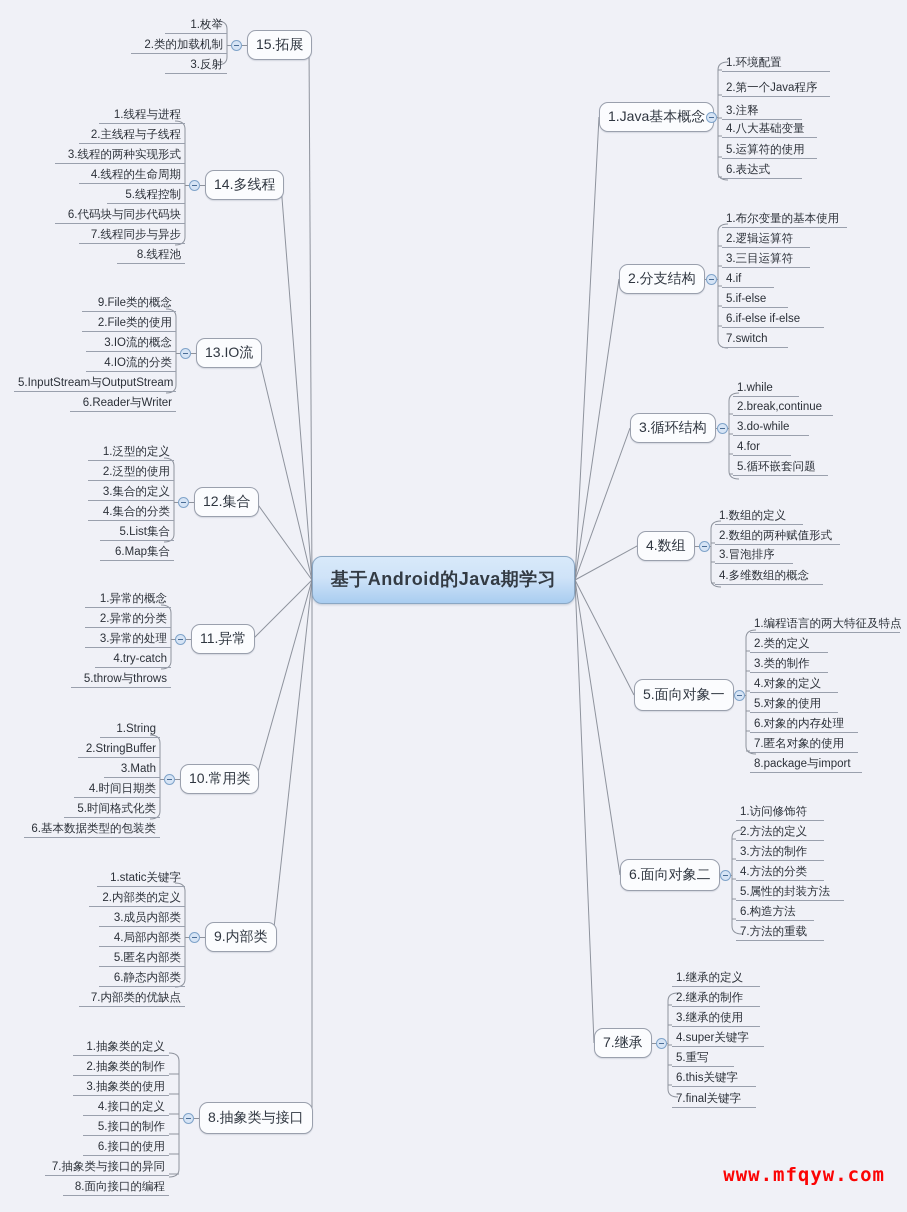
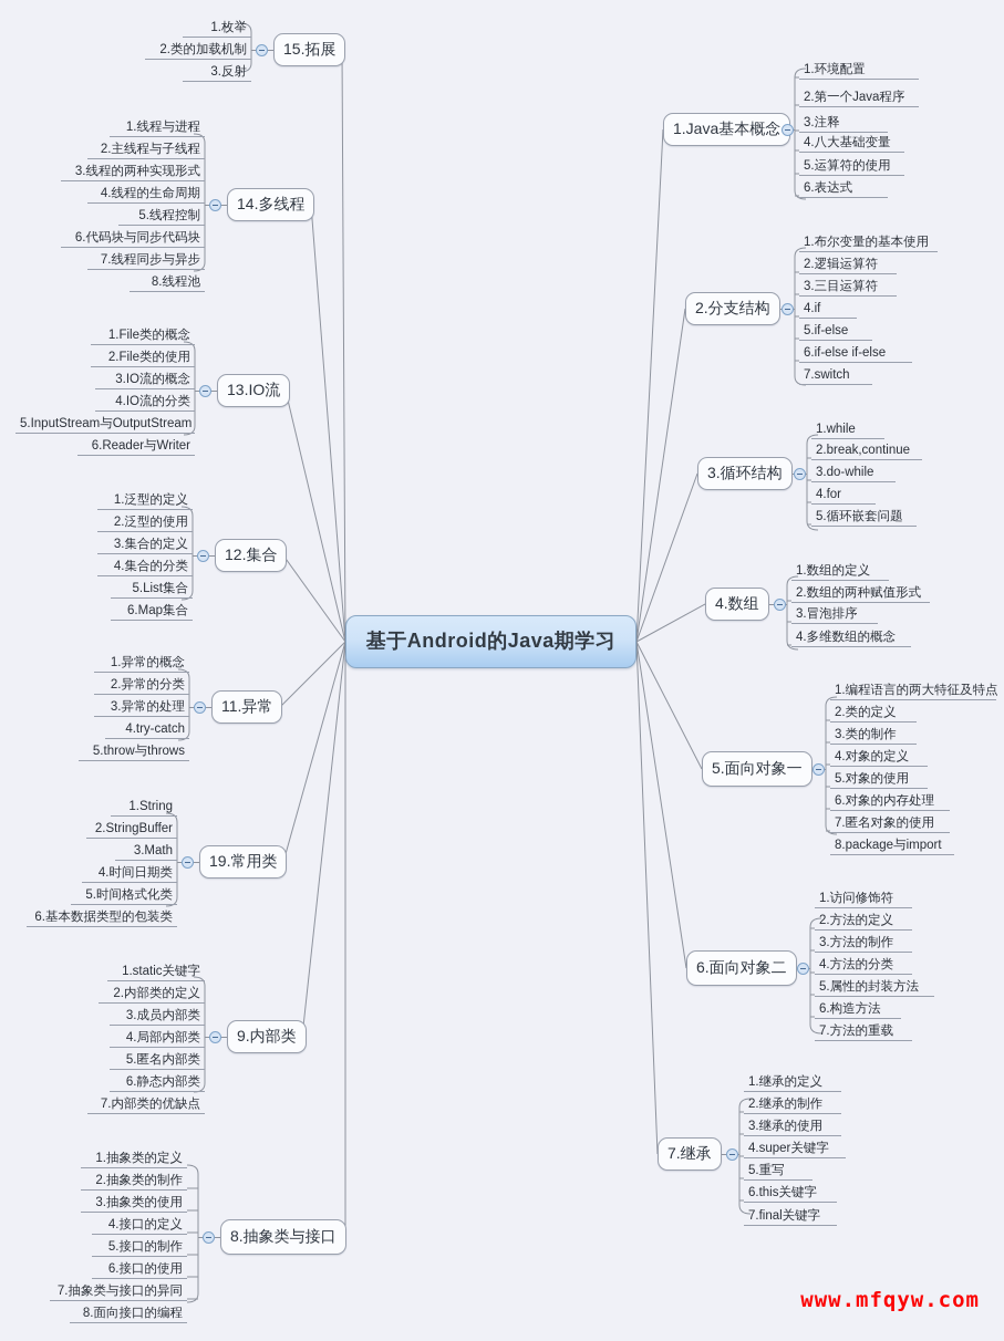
  基于Android的Java期学习
  1.Java基本概念
  1.环境配置
  2.第一个Java程序
  3.注释
  4.八大基础变量
  5.运算符的使用
  6.表达式
  2.分支结构
  1.布尔变量的基本使用
  2.逻辑运算符
  3.三目运算符
  4.if
  5.if-else
  6.if-else if-else
  7.switch
  3.循环结构
  1.while
  2.break,continue
  3.do-while
  4.for
  5.循环嵌套问题
  4.数组
  1.数组的定义
  2.数组的两种赋值形式
  3.冒泡排序
  4.多维数组的概念
  5.面向对象一
  1.编程语言的两大特征及特点
  2.类的定义
  3.类的制作
  4.对象的定义
  5.对象的使用
  6.对象的内存处理
  7.匿名对象的使用
  8.package与import
  6.面向对象二
  1.访问修饰符
  2.方法的定义
  3.方法的制作
  4.方法的分类
  5.属性的封装方法
  6.构造方法
  7.方法的重载
  7.继承
  1.继承的定义
  2.继承的制作
  3.继承的使用
  4.super关键字
  5.重写
  6.this关键字
  7.final关键字
  8.抽象类与接口
  1.抽象类的定义
  2.抽象类的制作
  3.抽象类的使用
  4.接口的定义
  5.接口的制作
  6.接口的使用
  7.抽象类与接口的异同
  8.面向接口的编程
  9.内部类
  1.static关键字
  2.内部类的定义
  3.成员内部类
  4.局部内部类
  5.匿名内部类
  6.静态内部类
  7.内部类的优缺点
- 10.常用类
+ 19.常用类
  1.String
  2.StringBuffer
  3.Math
  4.时间日期类
  5.时间格式化类
  6.基本数据类型的包装类
  11.异常
  1.异常的概念
  2.异常的分类
  3.异常的处理
  4.try-catch
  5.throw与throws
  12.集合
  1.泛型的定义
  2.泛型的使用
  3.集合的定义
  4.集合的分类
  5.List集合
  6.Map集合
  13.IO流
- 9.File类的概念
+ 1.File类的概念
  2.File类的使用
  3.IO流的概念
  4.IO流的分类
  5.InputStream与OutputStream
  6.Reader与Writer
  14.多线程
  1.线程与进程
  2.主线程与子线程
  3.线程的两种实现形式
  4.线程的生命周期
  5.线程控制
  6.代码块与同步代码块
  7.线程同步与异步
  8.线程池
  15.拓展
  1.枚举
  2.类的加载机制
  3.反射
  www.mfqyw.com
